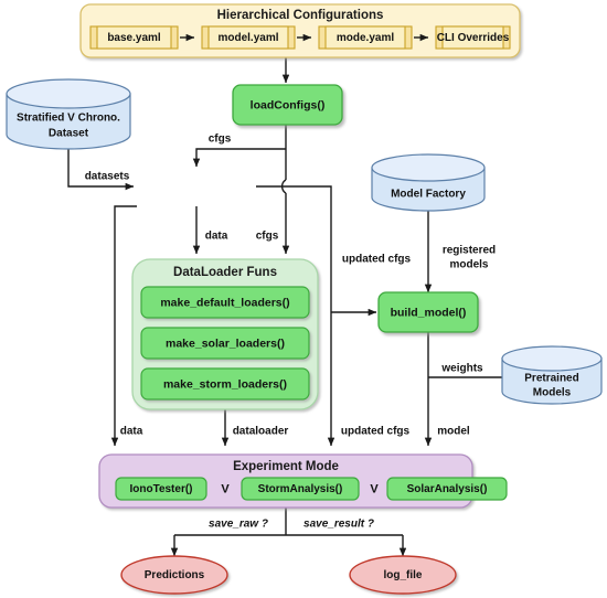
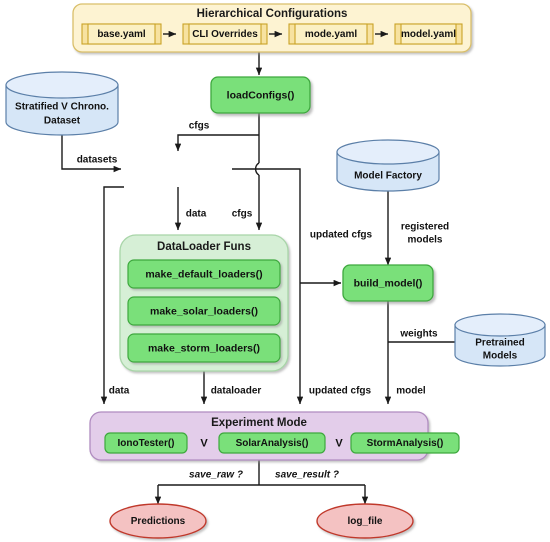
  cfgs
  datasets
  data
  cfgs
  updated cfgs
  registered
  models
  weights
  data
  dataloader
  updated cfgs
  model
  save_raw ?
  save_result ?
  Hierarchical Configurations
  base.yaml
- model.yaml
+ CLI Overrides
  mode.yaml
- CLI Overrides
+ model.yaml
  loadConfigs()
  Stratified V Chrono.
  Dataset
  Model Factory
  DataLoader Funs
  make_default_loaders()
  make_solar_loaders()
  make_storm_loaders()
  build_model()
  Pretrained
  Models
  Experiment Mode
  IonoTester()
  V
- StormAnalysis()
+ SolarAnalysis()
  V
- SolarAnalysis()
+ StormAnalysis()
  Predictions
  log_file
